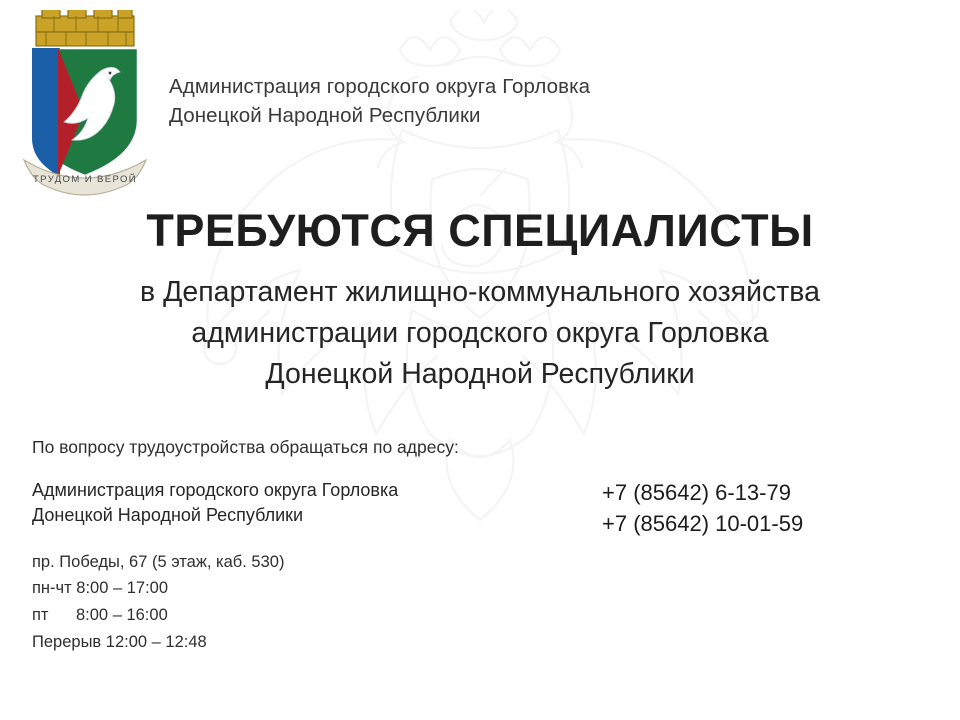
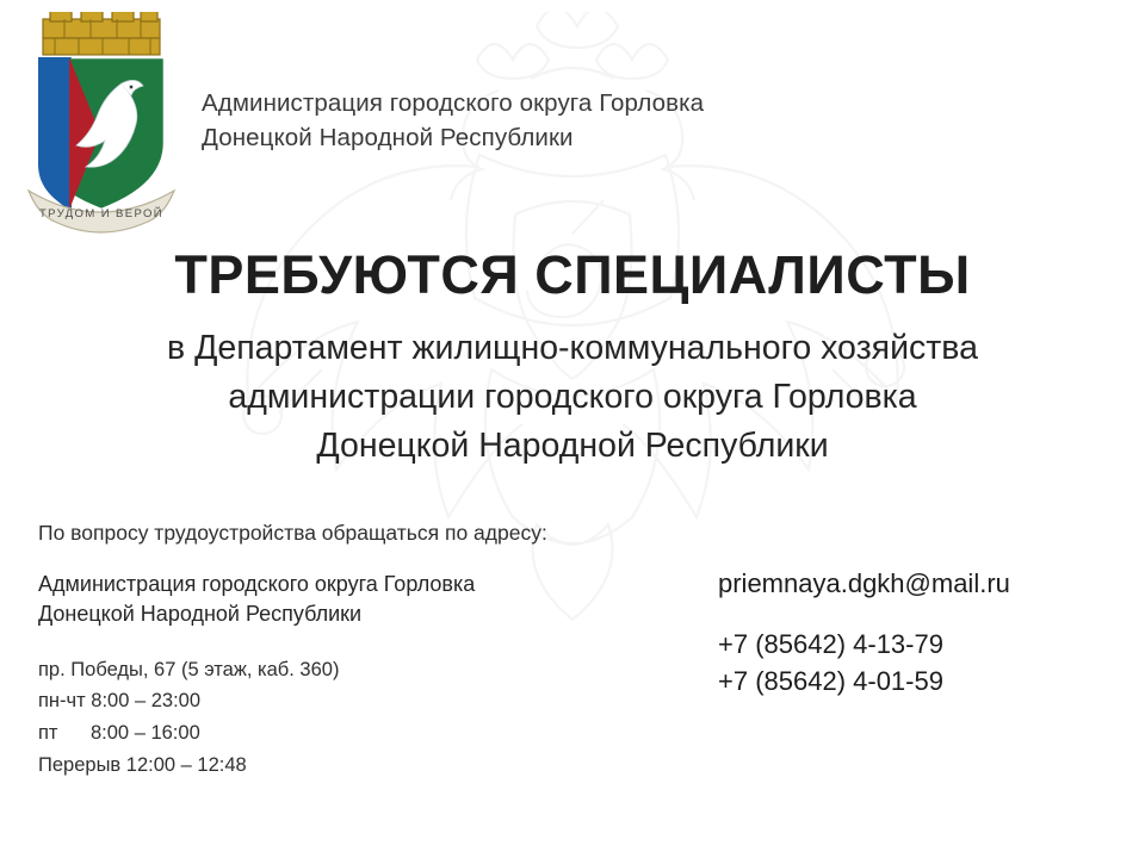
  ТРУДОМ И ВЕРОЙ
  Администрация городского округа Горловка
  Донецкой Народной Республики
  ТРЕБУЮТСЯ СПЕЦИАЛИСТЫ
  в Департамент жилищно-коммунального хозяйства
  администрации городского округа Горловка
  Донецкой Народной Республики
  По вопросу трудоустройства обращаться по адресу:
  Администрация городского округа Горловка
  Донецкой Народной Республики
- пр. Победы, 67 (5 этаж, каб. 530)
+ пр. Победы, 67 (5 этаж, каб. 360)
- пн-чт 8:00 – 17:00
+ пн-чт 8:00 – 23:00
  пт 8:00 – 16:00
  Перерыв 12:00 – 12:48
+ priemnaya.dgkh@mail.ru
- +7 (85642) 6-13-79
+ +7 (85642) 4-13-79
- +7 (85642) 10-01-59
+ +7 (85642) 4-01-59
